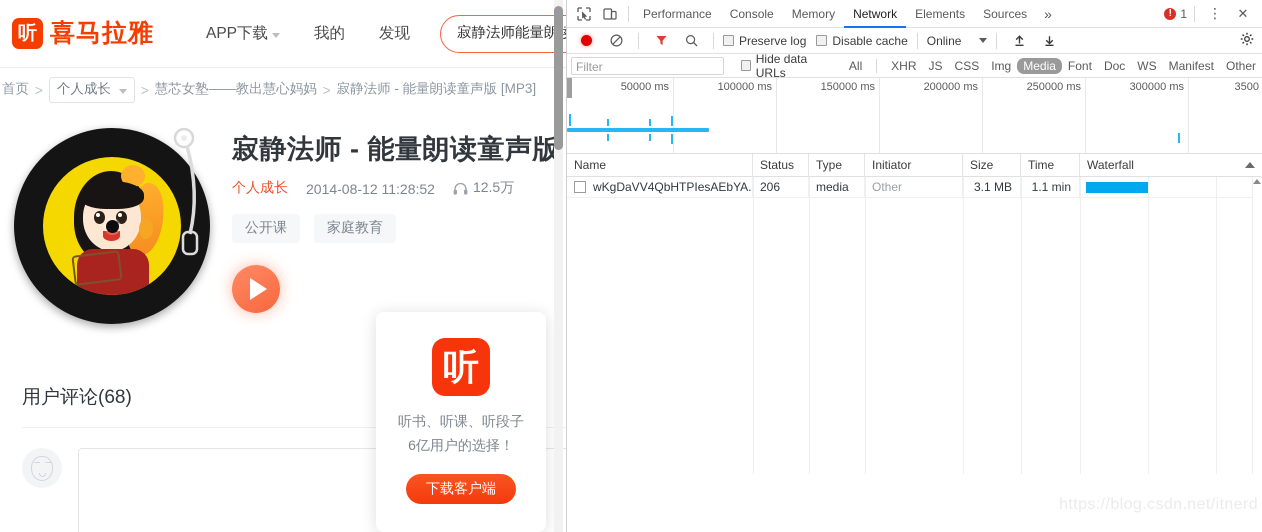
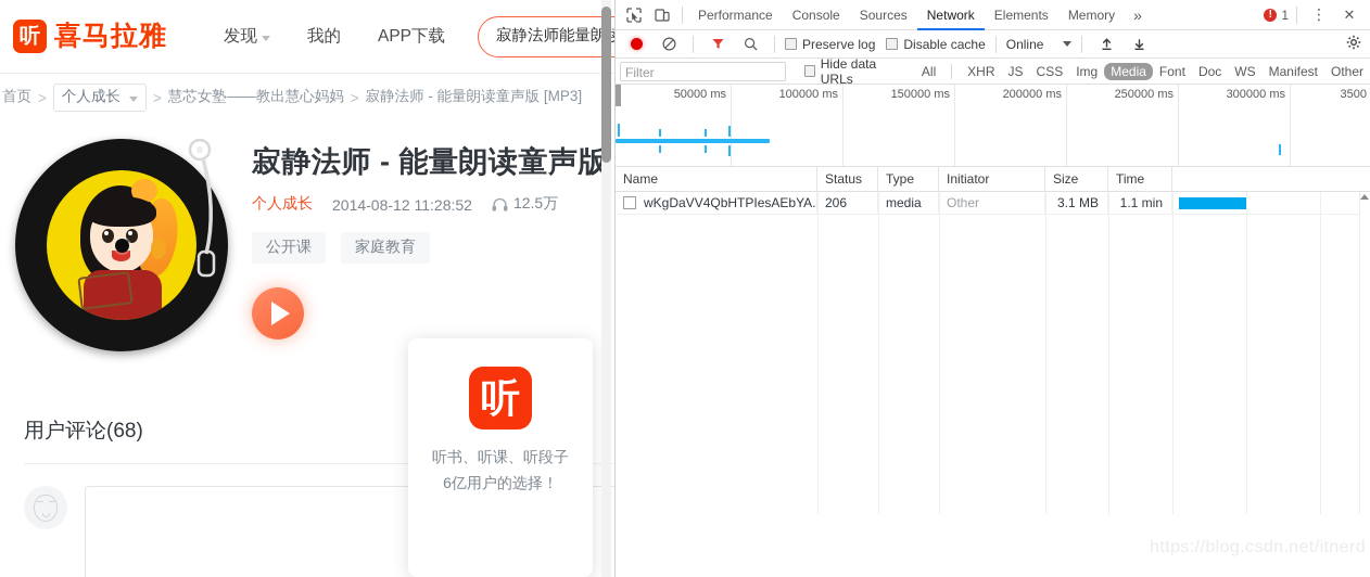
  听
  喜马拉雅
- APP下载
+ 发现
  我的
- 发现
+ APP下载
  首页
  >
  个人成长
  >
  慧芯女塾——教出慧心妈妈
  >
  寂静法师 - 能量朗读童声版 [MP3]
  寂静法师 - 能量朗读童声版
  个人成长
  2014-08-12 11:28:52
  12.5万
  公开课
  家庭教育
  用户评论(68)
  听
  听书、听课、听段子
  6亿用户的选择！
- 下载客户端
  Performance
  Console
- Memory
+ Sources
  Network
  Elements
- Sources
+ Memory
  »
  !
  1
  ⋮
  ✕
  Preserve log
  Disable cache
  Online
  Filter
  Hide data URLs
  All
  XHR
  JS
  CSS
  Img
  Media
  Font
  Doc
  WS
  Manifest
  Other
  50000 ms
  100000 ms
  150000 ms
  200000 ms
  250000 ms
  300000 ms
  3500
  Name
  Status
  Type
  Initiator
  Size
  Time
- Waterfall
  wKgDaVV4QbHTPIesAEbYA.
  206
  media
  Other
  3.1 MB
  1.1 min
